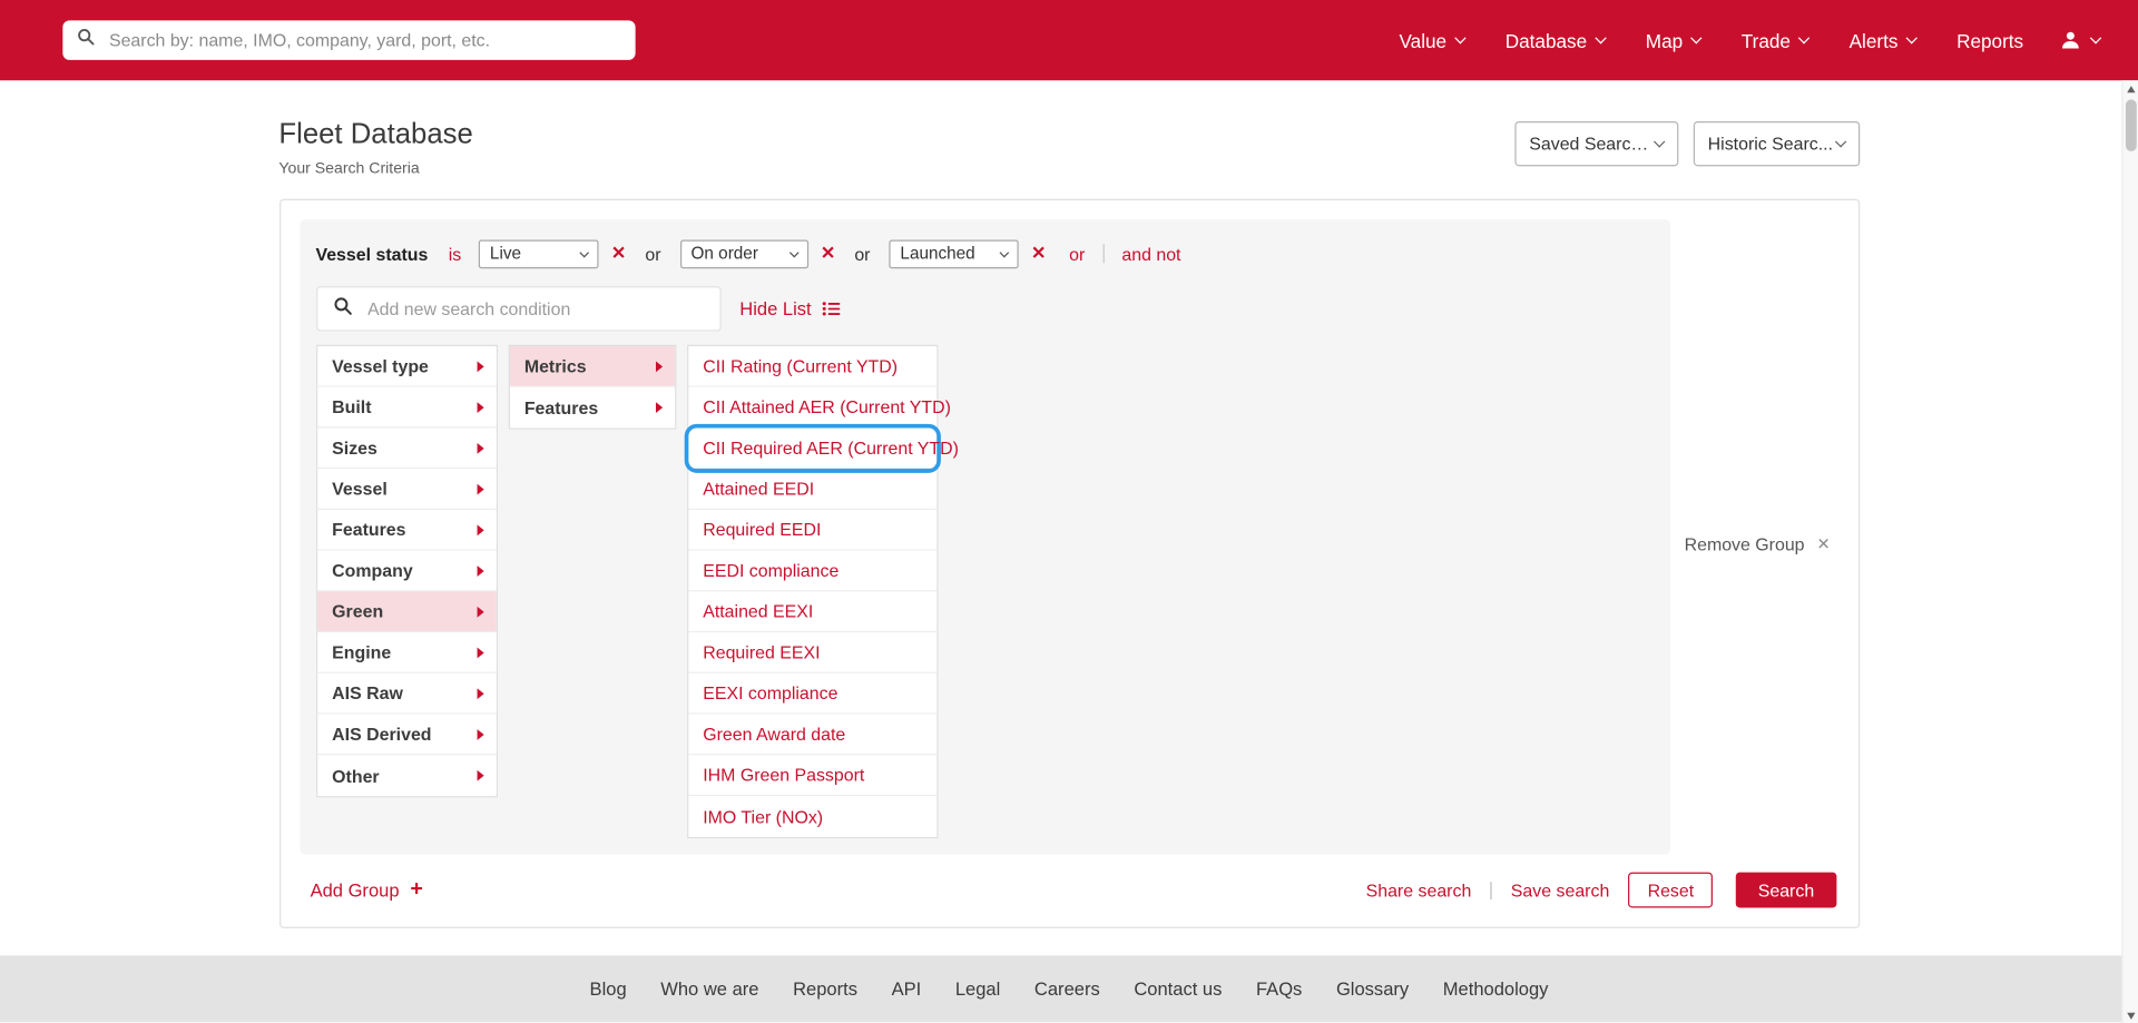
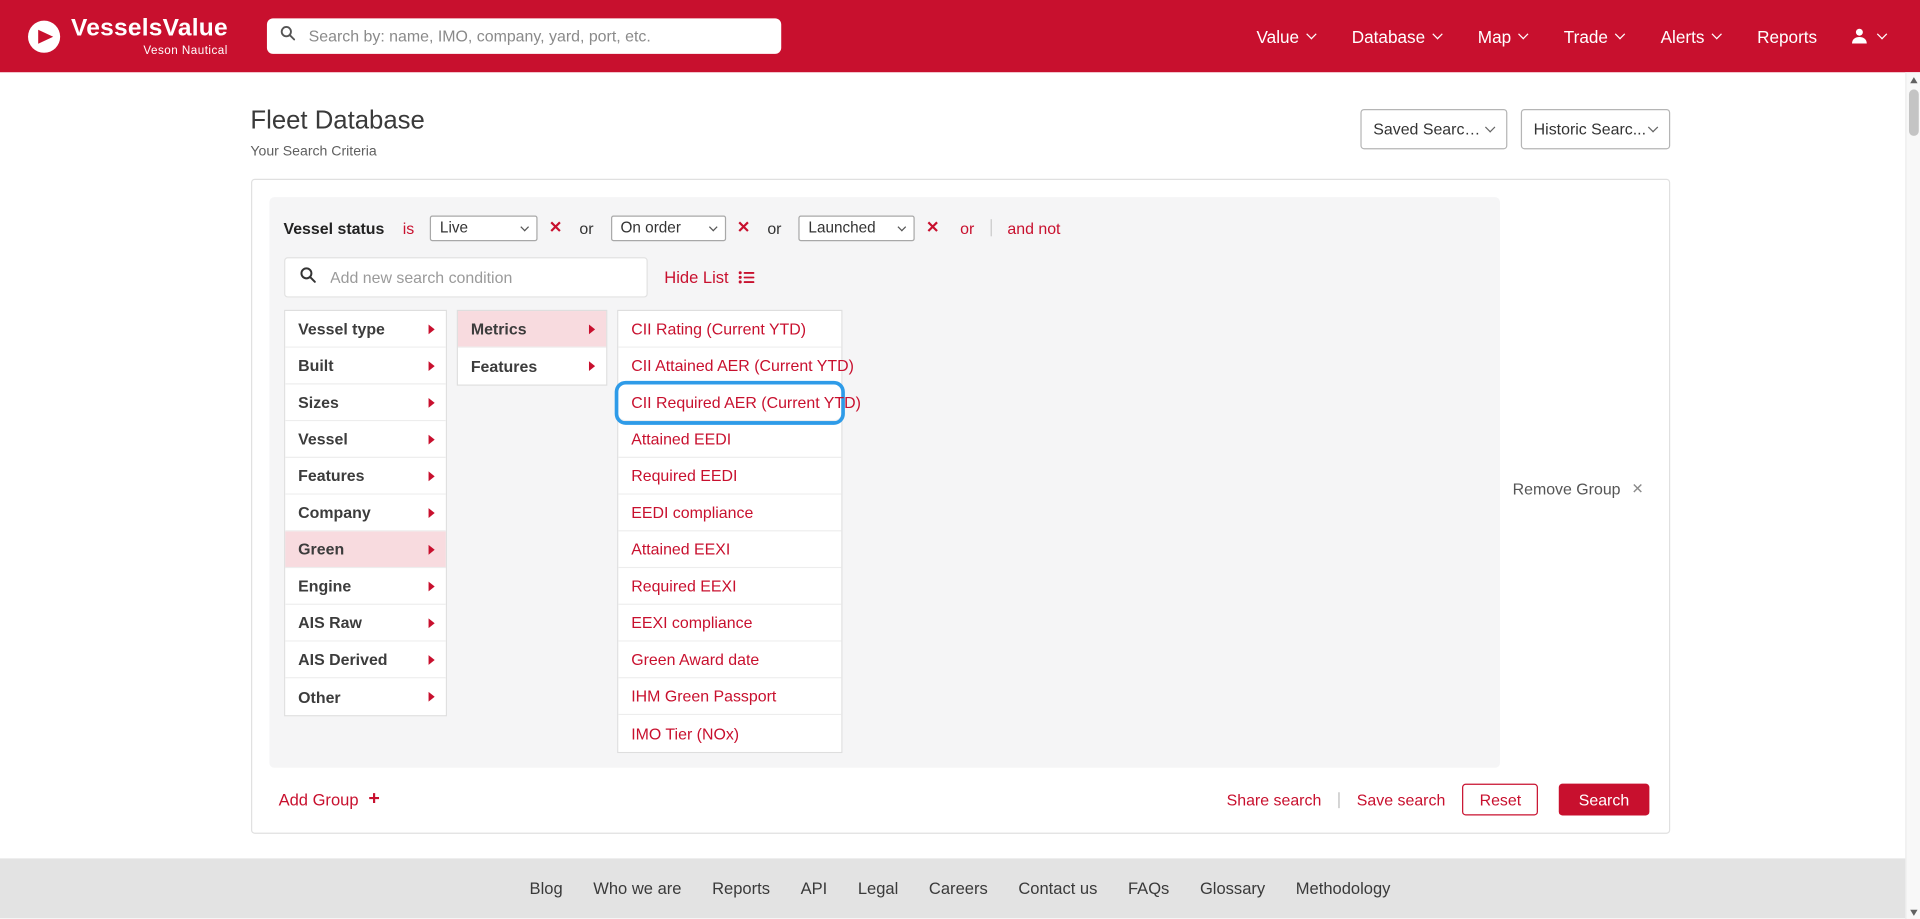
+ VesselsValue
+ Veson Nautical
  Search by: name, IMO, company, yard, port, etc.
  Value
  Database
  Map
  Trade
  Alerts
  Reports
  Fleet Database
  Your Search Criteria
  Saved Searches
  Historic Searc...
  Vessel status
  is
  Live
  ✕
  or
  On order
  ✕
  or
  Launched
  ✕
  or
  and not
  Add new search condition
  Hide List
  Vessel type
  Built
  Sizes
  Vessel
  Features
  Company
  Green
  Engine
  AIS Raw
  AIS Derived
  Other
  Metrics
  Features
  CII Rating (Current YTD)
  CII Attained AER (Current YTD)
  CII Required AER (Current YTD)
  Attained EEDI
  Required EEDI
  EEDI compliance
  Attained EEXI
  Required EEXI
  EEXI compliance
  Green Award date
  IHM Green Passport
  IMO Tier (NOx)
  Remove Group
  ✕
  Add Group
  +
  Share search
  Save search
  Reset
  Search
  Blog
  Who we are
  Reports
  API
  Legal
  Careers
  Contact us
  FAQs
  Glossary
  Methodology
